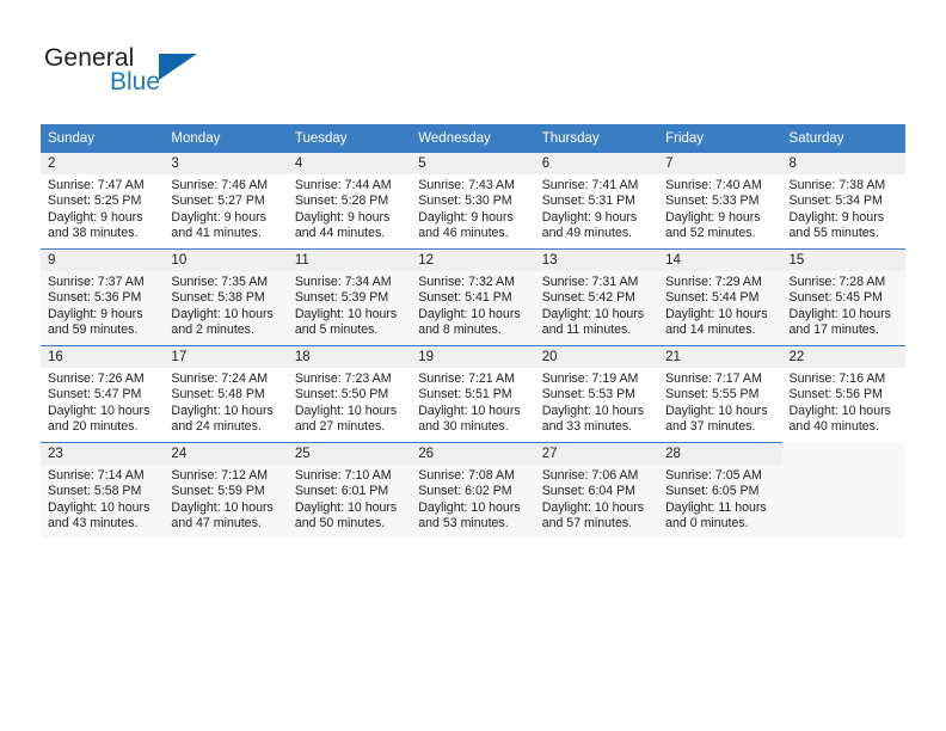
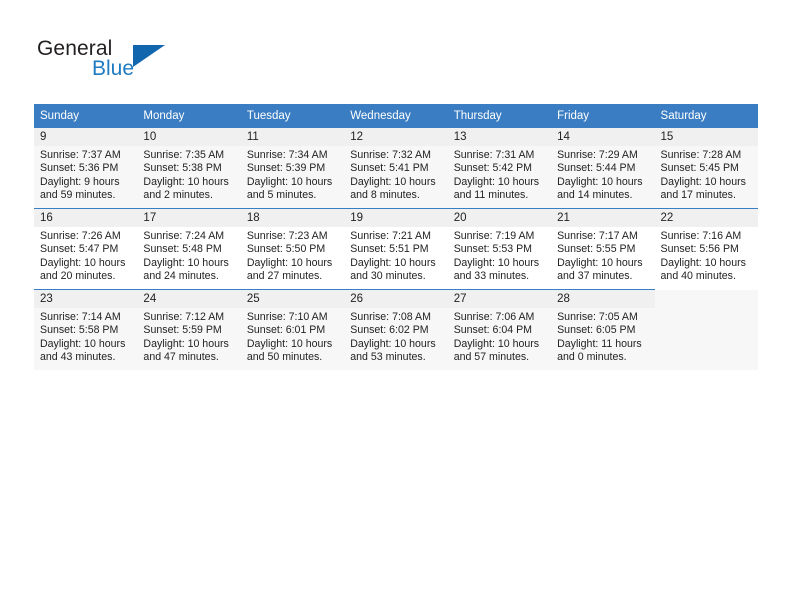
  General
  Blue
  Sunday	Monday	Tuesday	Wednesday	Thursday	Friday	Saturday
- 2Sunrise: 7:47 AMSunset: 5:25 PMDaylight: 9 hoursand 38 minutes.	3Sunrise: 7:46 AMSunset: 5:27 PMDaylight: 9 hoursand 41 minutes.	4Sunrise: 7:44 AMSunset: 5:28 PMDaylight: 9 hoursand 44 minutes.	5Sunrise: 7:43 AMSunset: 5:30 PMDaylight: 9 hoursand 46 minutes.	6Sunrise: 7:41 AMSunset: 5:31 PMDaylight: 9 hoursand 49 minutes.	7Sunrise: 7:40 AMSunset: 5:33 PMDaylight: 9 hoursand 52 minutes.	8Sunrise: 7:38 AMSunset: 5:34 PMDaylight: 9 hoursand 55 minutes.
  9Sunrise: 7:37 AMSunset: 5:36 PMDaylight: 9 hoursand 59 minutes.	10Sunrise: 7:35 AMSunset: 5:38 PMDaylight: 10 hoursand 2 minutes.	11Sunrise: 7:34 AMSunset: 5:39 PMDaylight: 10 hoursand 5 minutes.	12Sunrise: 7:32 AMSunset: 5:41 PMDaylight: 10 hoursand 8 minutes.	13Sunrise: 7:31 AMSunset: 5:42 PMDaylight: 10 hoursand 11 minutes.	14Sunrise: 7:29 AMSunset: 5:44 PMDaylight: 10 hoursand 14 minutes.	15Sunrise: 7:28 AMSunset: 5:45 PMDaylight: 10 hoursand 17 minutes.
  16Sunrise: 7:26 AMSunset: 5:47 PMDaylight: 10 hoursand 20 minutes.	17Sunrise: 7:24 AMSunset: 5:48 PMDaylight: 10 hoursand 24 minutes.	18Sunrise: 7:23 AMSunset: 5:50 PMDaylight: 10 hoursand 27 minutes.	19Sunrise: 7:21 AMSunset: 5:51 PMDaylight: 10 hoursand 30 minutes.	20Sunrise: 7:19 AMSunset: 5:53 PMDaylight: 10 hoursand 33 minutes.	21Sunrise: 7:17 AMSunset: 5:55 PMDaylight: 10 hoursand 37 minutes.	22Sunrise: 7:16 AMSunset: 5:56 PMDaylight: 10 hoursand 40 minutes.
  23Sunrise: 7:14 AMSunset: 5:58 PMDaylight: 10 hoursand 43 minutes.	24Sunrise: 7:12 AMSunset: 5:59 PMDaylight: 10 hoursand 47 minutes.	25Sunrise: 7:10 AMSunset: 6:01 PMDaylight: 10 hoursand 50 minutes.	26Sunrise: 7:08 AMSunset: 6:02 PMDaylight: 10 hoursand 53 minutes.	27Sunrise: 7:06 AMSunset: 6:04 PMDaylight: 10 hoursand 57 minutes.	28Sunrise: 7:05 AMSunset: 6:05 PMDaylight: 11 hoursand 0 minutes.
